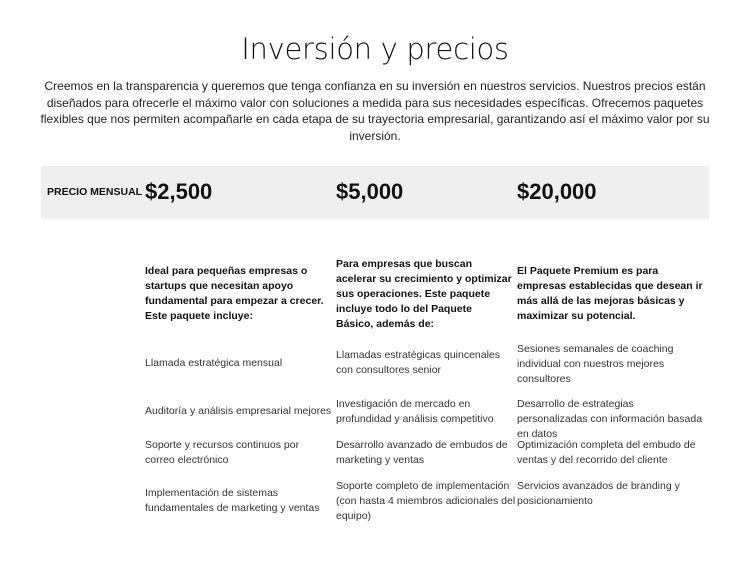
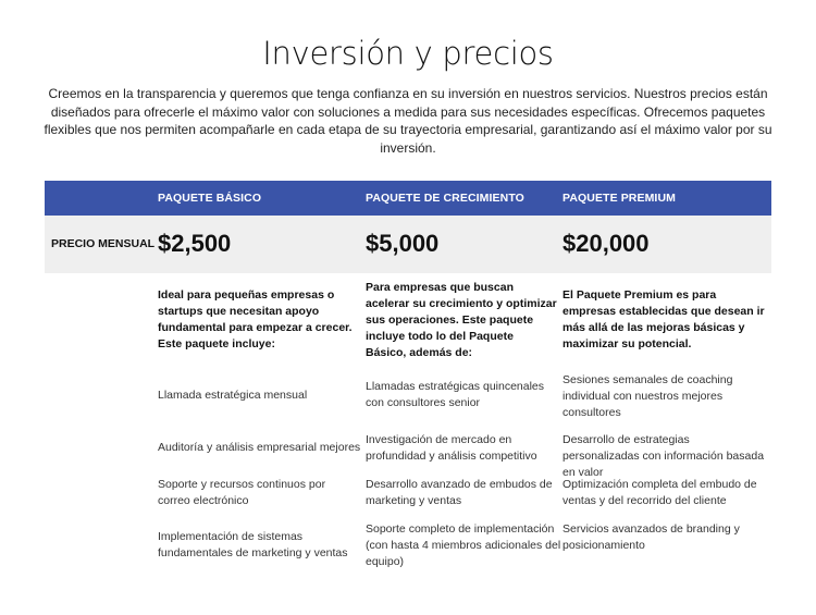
  Inversión y precios
  Creemos en la transparencia y queremos que tenga confianza en su inversión en nuestros servicios. Nuestros precios están diseñados para ofrecerle el máximo valor con soluciones a medida para sus necesidades específicas. Ofrecemos paquetes flexibles que nos permiten acompañarle en cada etapa de su trayectoria empresarial, garantizando así el máximo valor por su inversión.
+ PAQUETE BÁSICO
+ PAQUETE DE CRECIMIENTO
+ PAQUETE PREMIUM
  PRECIO MENSUAL
  $2,500
  $5,000
  $20,000
  Ideal para pequeñas empresas o startups que necesitan apoyo fundamental para empezar a crecer. Este paquete incluye:
  Para empresas que buscan acelerar su crecimiento y optimizar sus operaciones. Este paquete incluye todo lo del Paquete Básico, además de:
  El Paquete Premium es para empresas establecidas que desean ir más allá de las mejoras básicas y maximizar su potencial.
  Llamada estratégica mensual
  Llamadas estratégicas quincenales con consultores senior
  Sesiones semanales de coaching individual con nuestros mejores consultores
  Auditoría y análisis empresarial mejores
  Investigación de mercado en profundidad y análisis competitivo
- Desarrollo de estrategias personalizadas con información basada en datos
+ Desarrollo de estrategias personalizadas con información basada en valor
  Soporte y recursos continuos por correo electrónico
  Desarrollo avanzado de embudos de marketing y ventas
  Optimización completa del embudo de ventas y del recorrido del cliente
  Implementación de sistemas fundamentales de marketing y ventas
  Soporte completo de implementación (con hasta 4 miembros adicionales del equipo)
  Servicios avanzados de branding y posicionamiento
